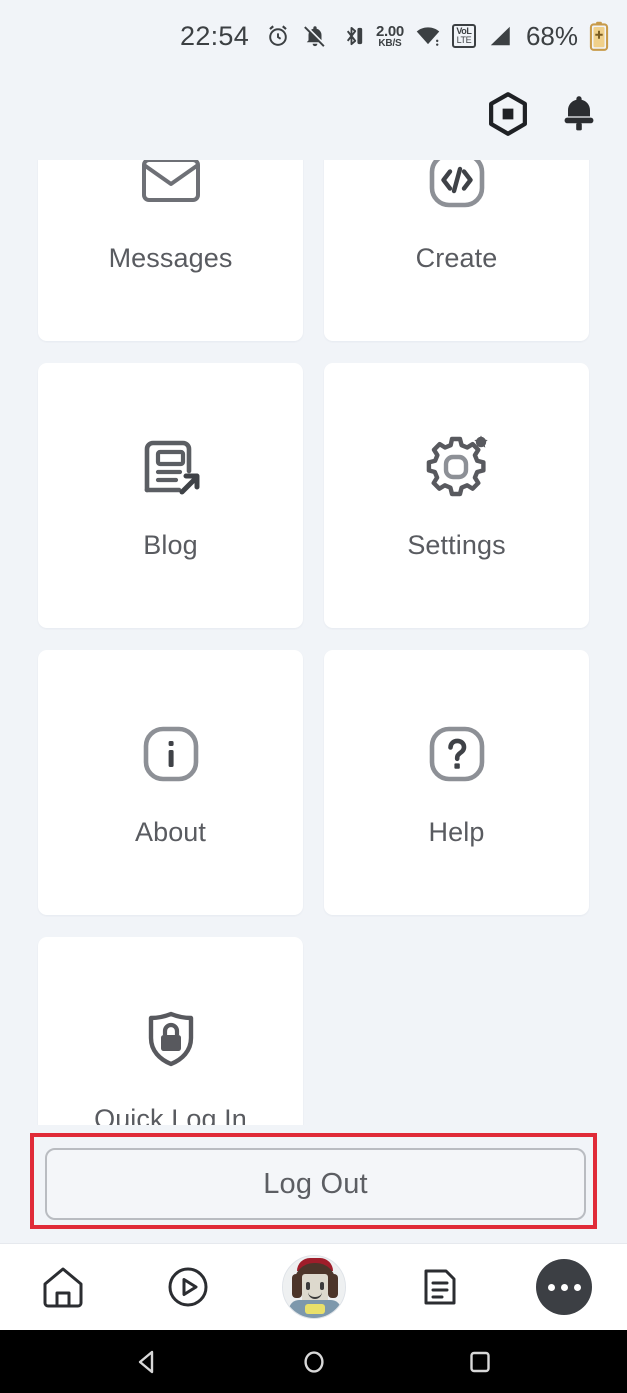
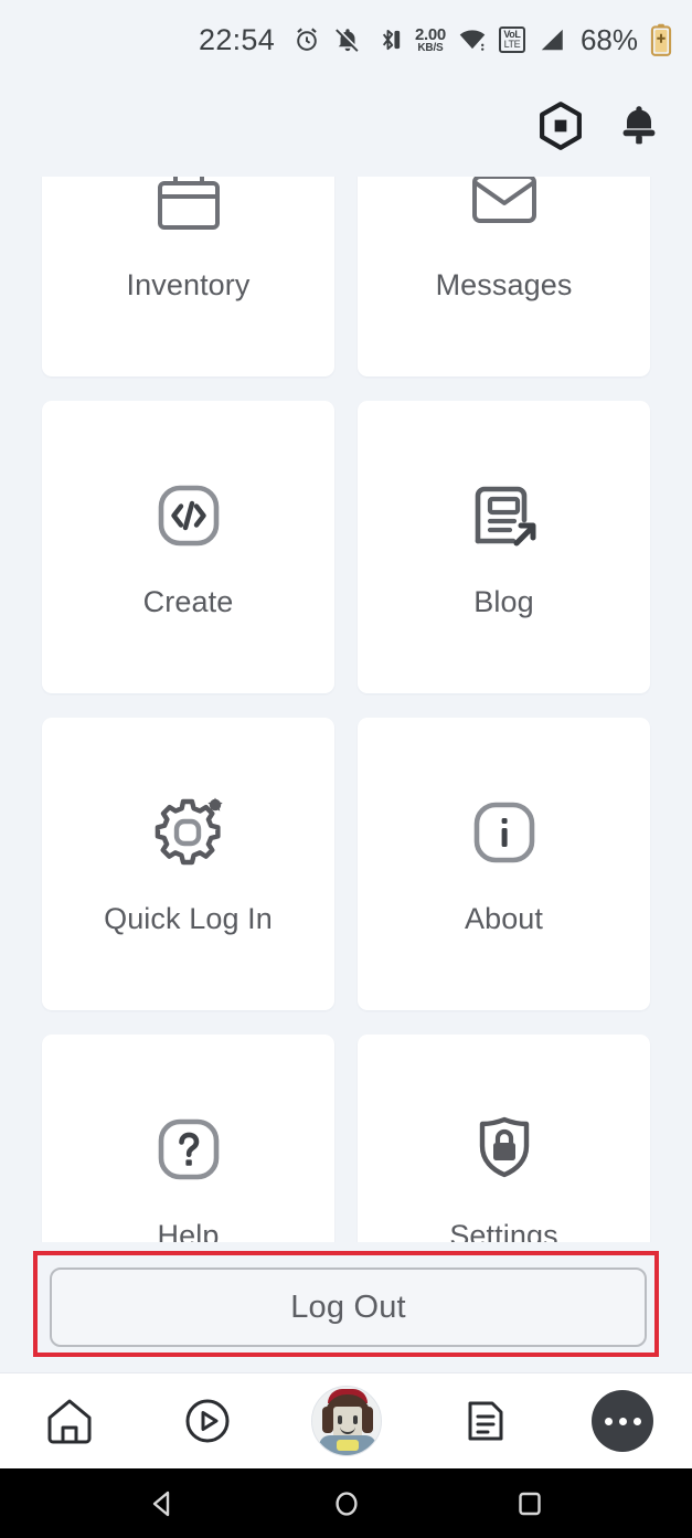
  22:54
  2.00
  KB/S
  VoL
  LTE
  68%
+ Inventory
  Messages
  Create
  Blog
- Settings
+ Quick Log In
  About
  Help
- Quick Log In
+ Settings
  Log Out
